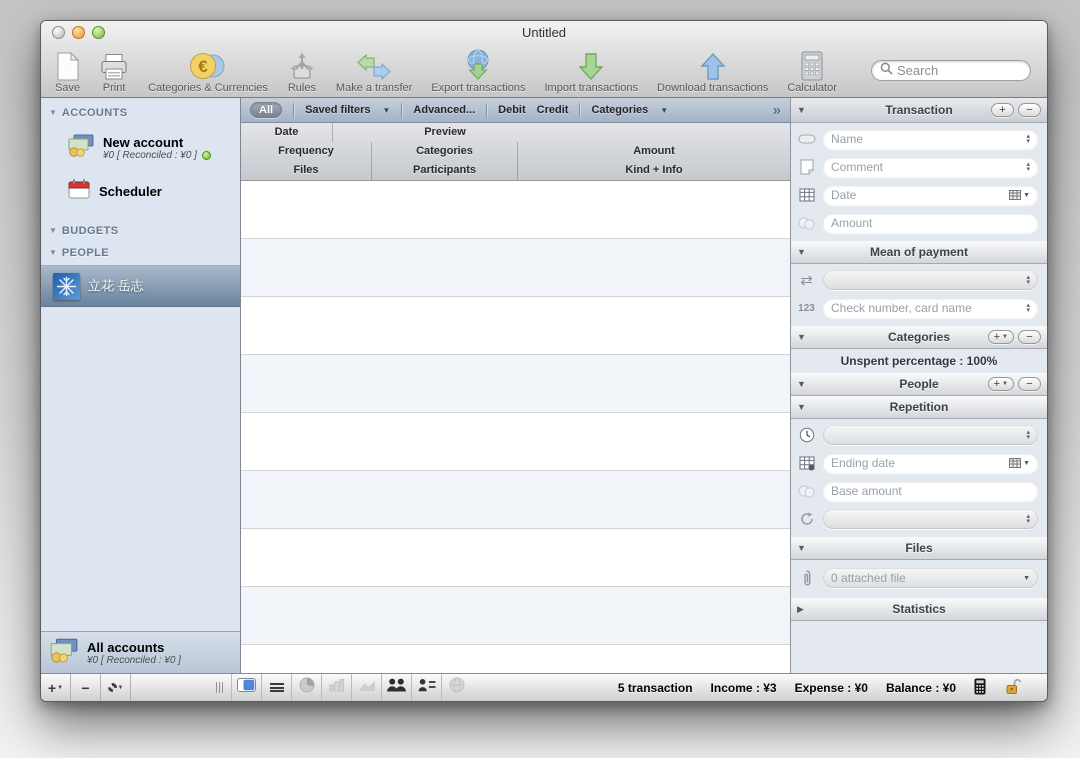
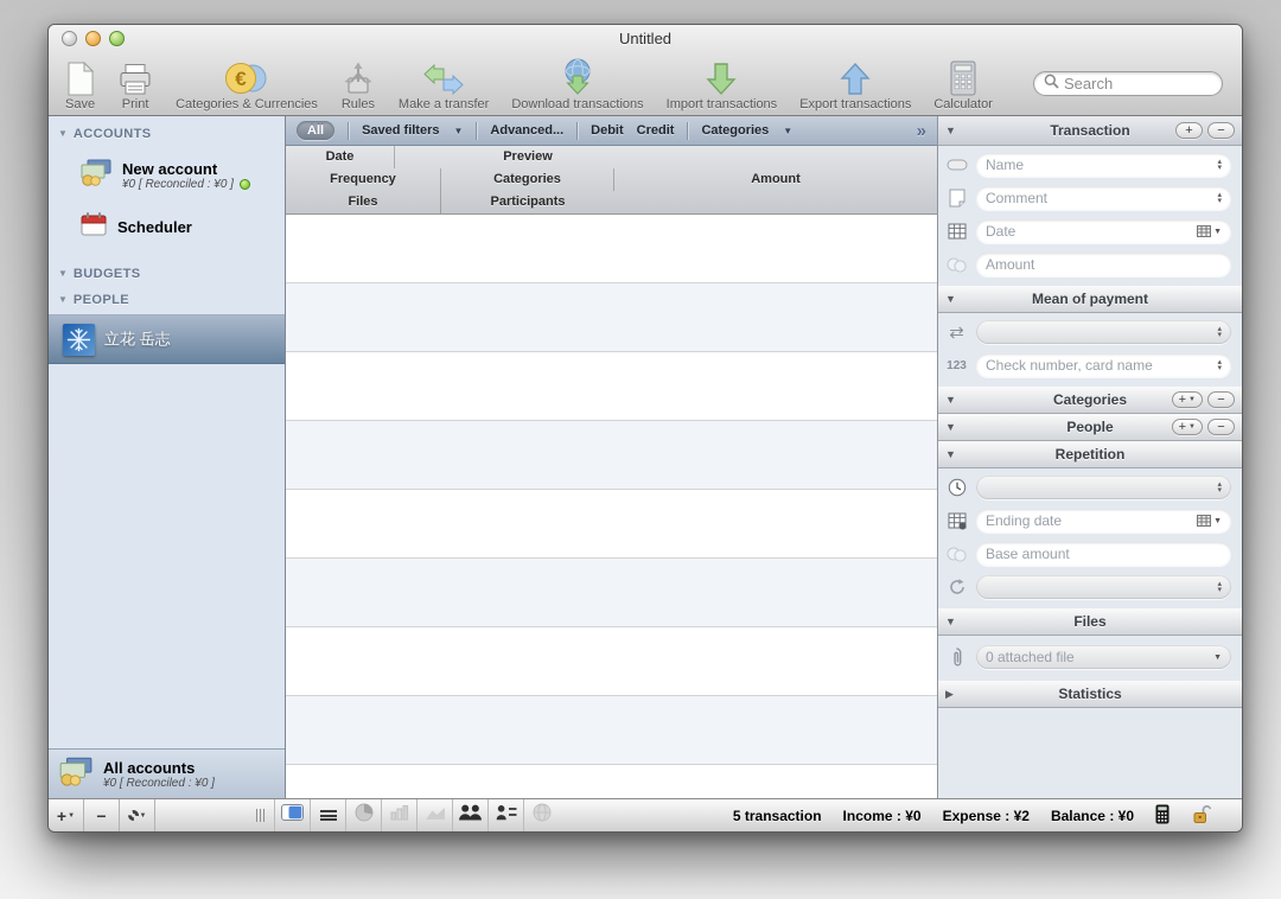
  Untitled
  Save
  Print
  €
  Categories & Currencies
  Rules
  Make a transfer
- Export transactions
+ Download transactions
  Import transactions
- Download transactions
+ Export transactions
  Calculator
  Search
  ▼
  ACCOUNTS
  New account
  ¥0 [ Reconciled : ¥0 ]
  Scheduler
  ▼
  BUDGETS
  ▼
  PEOPLE
  立花 岳志
  All accounts
  ¥0 [ Reconciled : ¥0 ]
  All
  Saved filters ▼
  Advanced...
  Debit
  Credit
  Categories ▼
  »
  Date
  Preview
  Frequency
  Categories
  Amount
  Files
  Participants
- Kind + Info
  ▼
  Transaction
  +
  −
  Name
  Comment
  Date
  Amount
  ▼
  Mean of payment
  ⇄
  123
  Check number, card name
  ▼
  Categories
  +
  −
- Unspent percentage : 100%
  ▼
  People
  +
  −
  ▼
  Repetition
  Ending date
  Base amount
  ▼
  Files
  0 attached file
  ▶
  Statistics
  +
  −
  5 transaction
- Income : ¥3
+ Income : ¥0
- Expense : ¥0
+ Expense : ¥2
  Balance : ¥0
